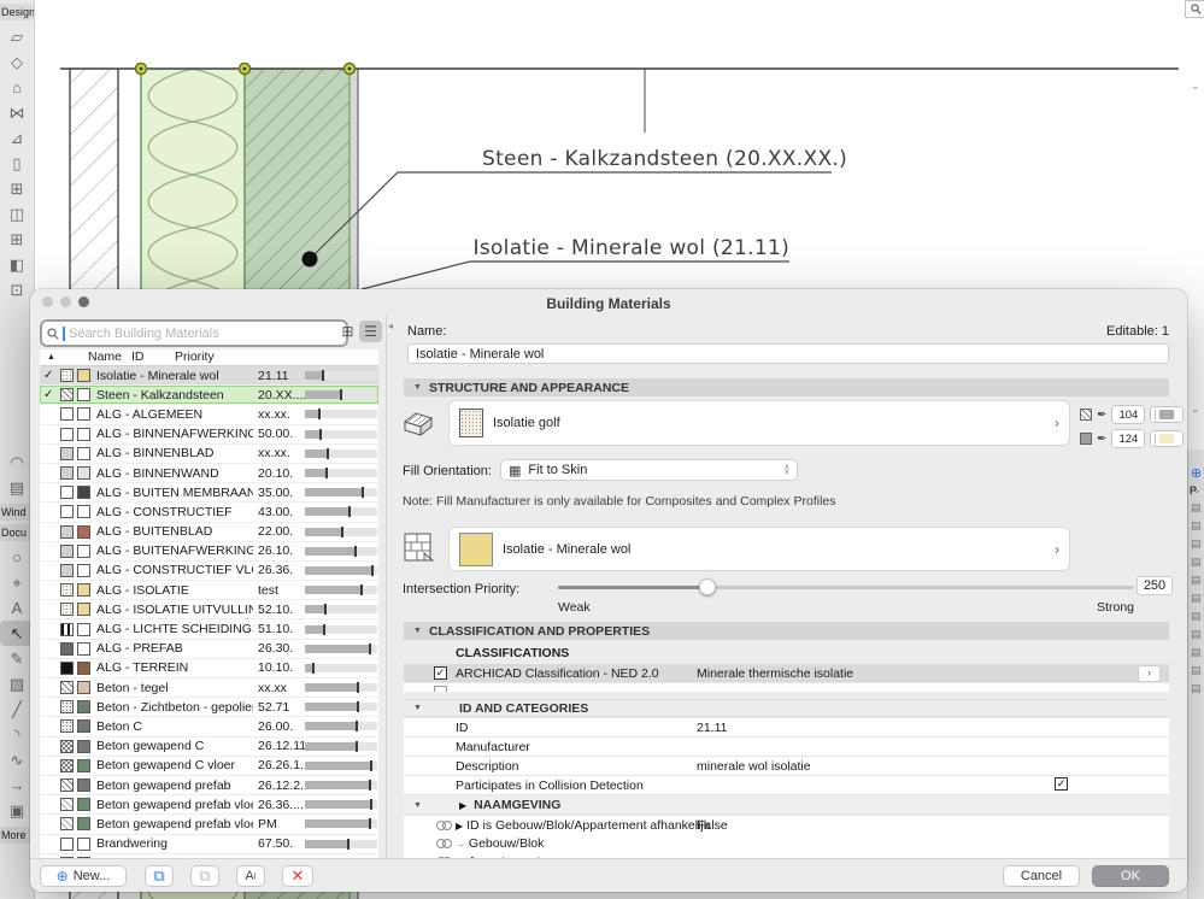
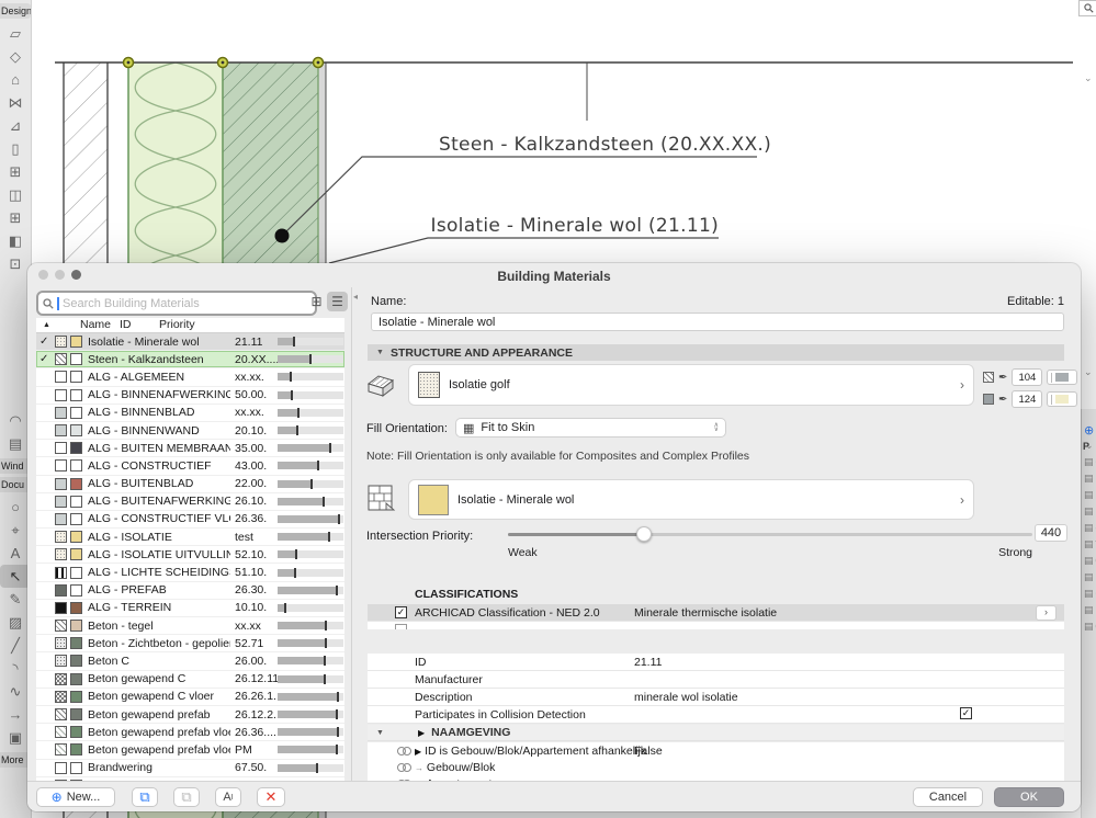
  Steen - Kalkzandsteen (20.XX.XX.)
  Isolatie - Minerale wol (21.11)
  Design
  ▱
  ◇
  ⌂
  ⋈
  ⊿
  ▯
  ⊞
  ◫
  ⊞
  ◧
  ⊡
  ◠
  ▤
  Wind
  Docu
  ○
  ⌖
  A
  ↖
  ✎
  ▨
  ╱
  ◝
  ∿
  →
  ▣
  More
  ⌄
  ⌄
  ⌄
  ⊕
  P
  ▤
  ▤
  ▤
  ▤
  ▤
  ▤
  ▤
  ▤
  ▤
  ▤
  ▤
  Building Materials
  Search Building Materials
  ⊞
  ☰
  Name
  ID
  Priority
  ✓
  Isolatie - Minerale wol
  21.11
  ✓
  Steen - Kalkzandsteen
  20.XX...
  ALG - ALGEMEEN
  xx.xx.
  ALG - BINNENAFWERKING
  50.00.
  ALG - BINNENBLAD
  xx.xx.
  ALG - BINNENWAND
  20.10.
  ALG - BUITEN MEMBRAAN
  35.00.
  ALG - CONSTRUCTIEF
  43.00.
  ALG - BUITENBLAD
  22.00.
  ALG - BUITENAFWERKING
  26.10.
  ALG - CONSTRUCTIEF VL
  26.36.
  ALG - ISOLATIE
  test
  ALG - ISOLATIE UITVULLIN
  52.10.
  ALG - LICHTE SCHEIDING
  51.10.
  ALG - PREFAB
  26.30.
  ALG - TERREIN
  10.10.
  Beton - tegel
  xx.xx
  Beton - Zichtbeton - gepolie
  52.71
  Beton C
  26.00.
  Beton gewapend C
  26.12.11
  Beton gewapend C vloer
  26.26.1.
  Beton gewapend prefab
  26.12.2.
  Beton gewapend prefab vlo
  26.36....
  Beton gewapend prefab vlo
  PM
  Brandwering
  67.50.
  ◂
  Name:
  Editable: 1
  Isolatie - Minerale wol
  STRUCTURE AND APPEARANCE
  Isolatie golf
  ›
  ✒
  104
  ✒
  124
  Fill Orientation:
  ▦
  Fit to Skin
- Note: Fill Manufacturer is only available for Composites and Complex Profiles
+ Note: Fill Orientation is only available for Composites and Complex Profiles
  Isolatie - Minerale wol
  ›
  Intersection Priority:
- 250
+ 440
  Weak
  Strong
- CLASSIFICATION AND PROPERTIES
  CLASSIFICATIONS
  ✓
  ARCHICAD Classification - NED 2.0
  Minerale thermische isolatie
  ›
- ID AND CATEGORIES
  ID
  21.11
  Manufacturer
  Description
  minerale wol isolatie
  Participates in Collision Detection
  ✓
  ▶
  NAAMGEVING
  ▶ ID is Gebouw/Blok/Appartement afhankelijk
  False
  → Gebouw/Blok
  ⊕
  New...
  ⧉
  ⧉
  A
  ✕
  Cancel
  OK
